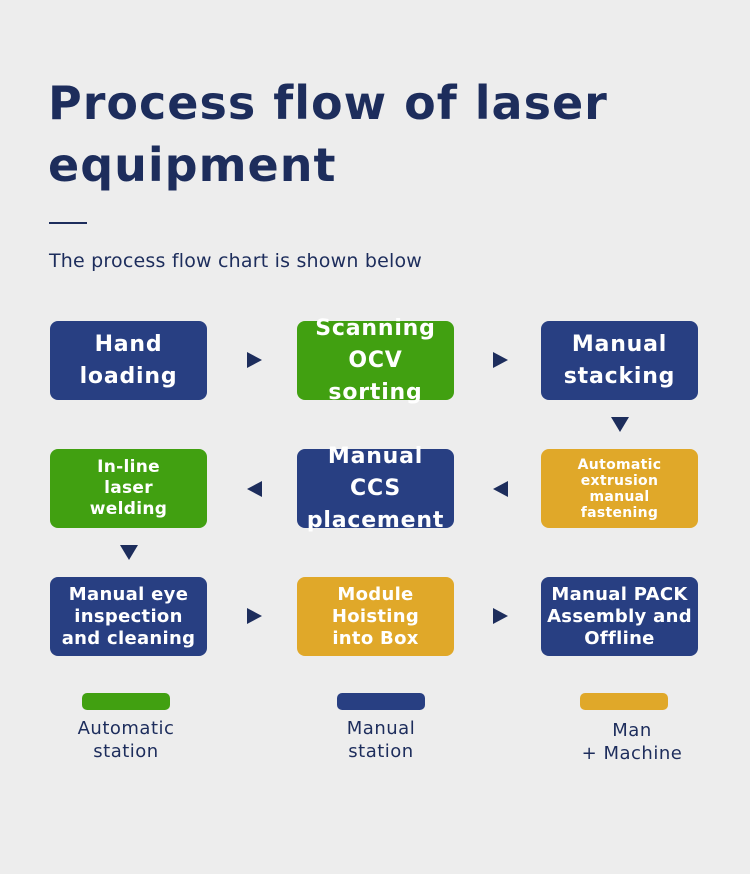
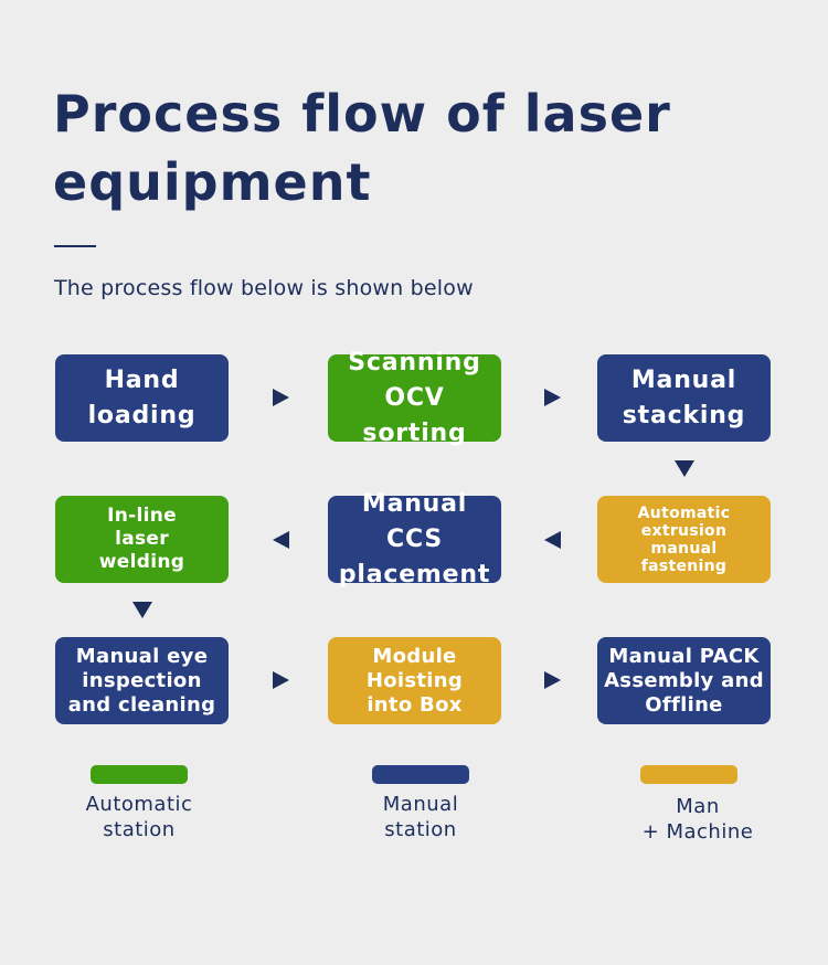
  Process flow of laser equipment
- The process flow chart is shown below
+ The process flow below is shown below
  Hand
  loading
  Scanning
  OCV sorting
  Manual
  stacking
  In-line
  laser
  welding
  Manual CCS
  placement
  Automatic
  extrusion
  manual
  fastening
  Manual eye
  inspection
  and cleaning
  Module
  Hoisting
  into Box
  Manual PACK
  Assembly and
  Offline
  Automatic
  station
  Manual
  station
  Man
  + Machine
